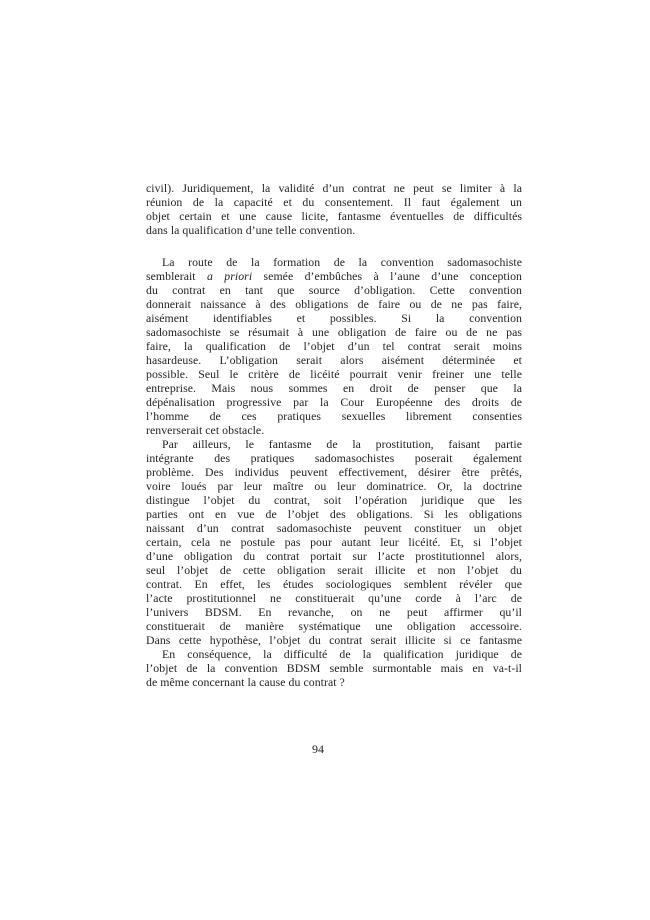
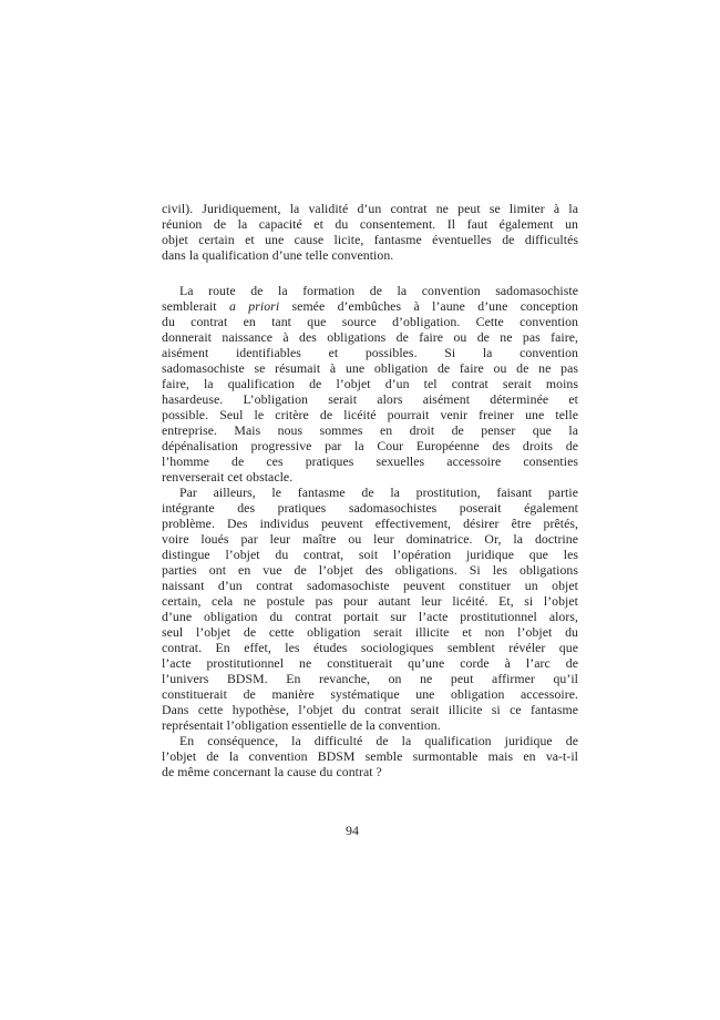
  civil). Juridiquement, la validité d’un contrat ne peut se limiter à la
  réunion de la capacité et du consentement. Il faut également un
  objet certain et une cause licite, fantasme éventuelles de difficultés
  dans la qualification d’une telle convention.
  La route de la formation de la convention sadomasochiste
  semblerait a priori semée d’embûches à l’aune d’une conception
  du contrat en tant que source d’obligation. Cette convention
  donnerait naissance à des obligations de faire ou de ne pas faire,
  aisément identifiables et possibles. Si la convention
  sadomasochiste se résumait à une obligation de faire ou de ne pas
  faire, la qualification de l’objet d’un tel contrat serait moins
  hasardeuse. L’obligation serait alors aisément déterminée et
  possible. Seul le critère de licéité pourrait venir freiner une telle
  entreprise. Mais nous sommes en droit de penser que la
  dépénalisation progressive par la Cour Européenne des droits de
- l’homme de ces pratiques sexuelles librement consenties
+ l’homme de ces pratiques sexuelles accessoire consenties
  renverserait cet obstacle.
  Par ailleurs, le fantasme de la prostitution, faisant partie
  intégrante des pratiques sadomasochistes poserait également
  problème. Des individus peuvent effectivement, désirer être prêtés,
  voire loués par leur maître ou leur dominatrice. Or, la doctrine
  distingue l’objet du contrat, soit l’opération juridique que les
  parties ont en vue de l’objet des obligations. Si les obligations
  naissant d’un contrat sadomasochiste peuvent constituer un objet
  certain, cela ne postule pas pour autant leur licéité. Et, si l’objet
  d’une obligation du contrat portait sur l’acte prostitutionnel alors,
  seul l’objet de cette obligation serait illicite et non l’objet du
  contrat. En effet, les études sociologiques semblent révéler que
  l’acte prostitutionnel ne constituerait qu’une corde à l’arc de
  l’univers BDSM. En revanche, on ne peut affirmer qu’il
  constituerait de manière systématique une obligation accessoire.
  Dans cette hypothèse, l’objet du contrat serait illicite si ce fantasme
+ représentait l’obligation essentielle de la convention.
  En conséquence, la difficulté de la qualification juridique de
  l’objet de la convention BDSM semble surmontable mais en va-t-il
  de même concernant la cause du contrat ?
  94
